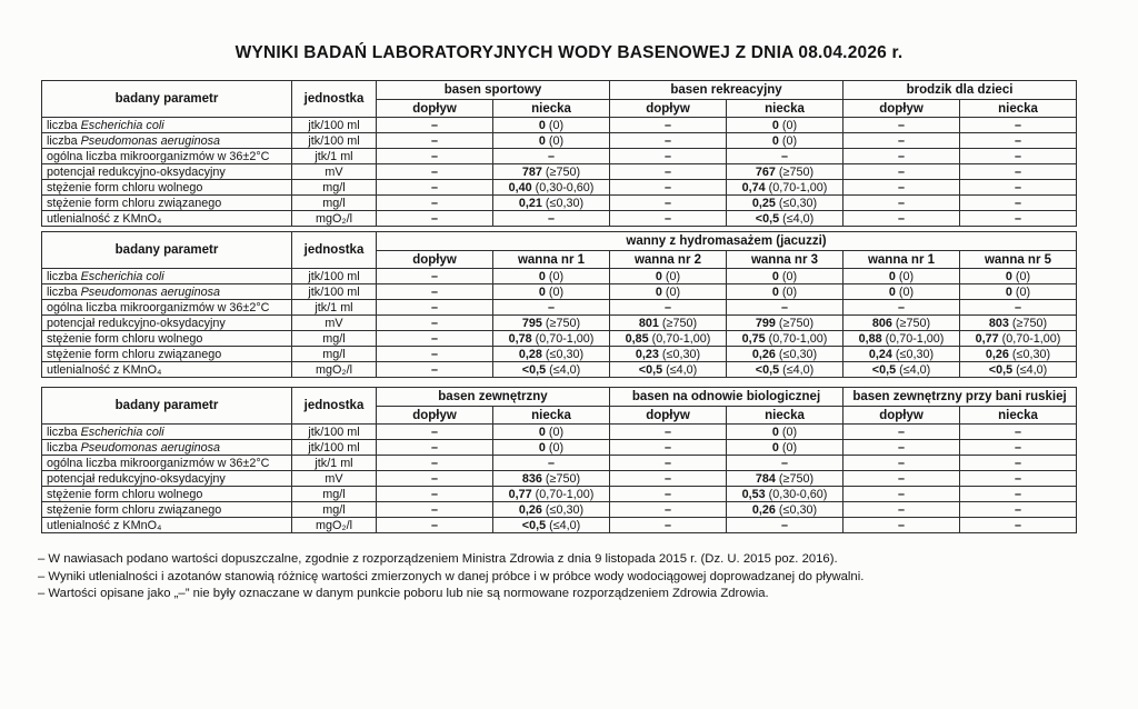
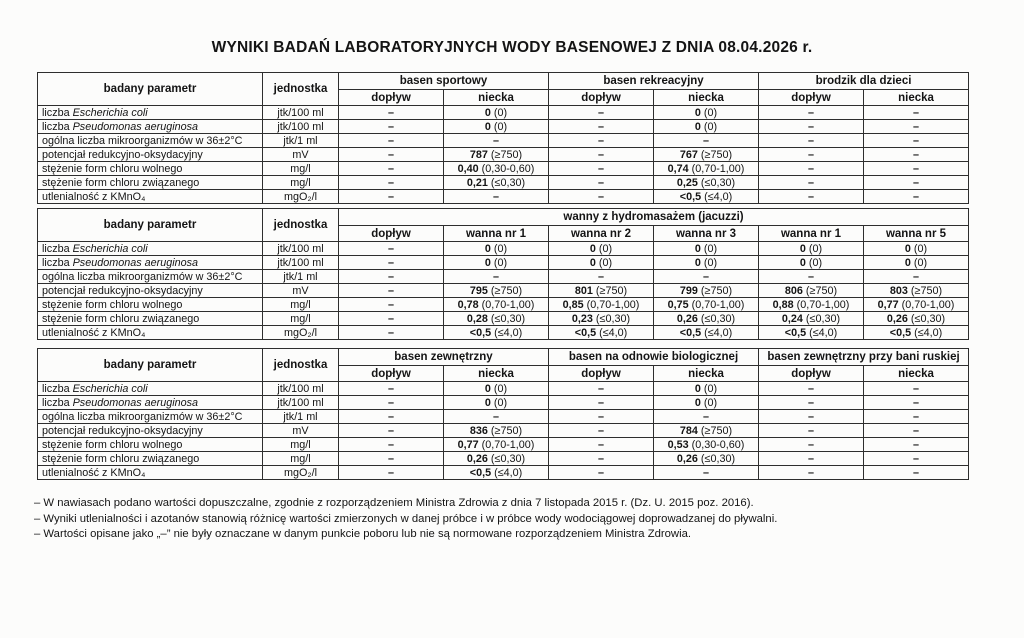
  WYNIKI BADAŃ LABORATORYJNYCH WODY BASENOWEJ Z DNIA 08.04.2026 r.
  badany parametr	jednostka	basen sportowy	basen rekreacyjny	brodzik dla dzieci
  dopływ	niecka	dopływ	niecka	dopływ	niecka
  liczba Escherichia coli	jtk/100 ml	–	0 (0)	–	0 (0)	–	–
  liczba Pseudomonas aeruginosa	jtk/100 ml	–	0 (0)	–	0 (0)	–	–
  ogólna liczba mikroorganizmów w 36±2°C	jtk/1 ml	–	–	–	–	–	–
  potencjał redukcyjno-oksydacyjny	mV	–	787 (≥750)	–	767 (≥750)	–	–
  stężenie form chloru wolnego	mg/l	–	0,40 (0,30-0,60)	–	0,74 (0,70-1,00)	–	–
  stężenie form chloru związanego	mg/l	–	0,21 (≤0,30)	–	0,25 (≤0,30)	–	–
  utlenialność z KMnO₄	mgO₂/l	–	–	–	<0,5 (≤4,0)	–	–
  badany parametr	jednostka	wanny z hydromasażem (jacuzzi)
  dopływ	wanna nr 1	wanna nr 2	wanna nr 3	wanna nr 1	wanna nr 5
  liczba Escherichia coli	jtk/100 ml	–	0 (0)	0 (0)	0 (0)	0 (0)	0 (0)
  liczba Pseudomonas aeruginosa	jtk/100 ml	–	0 (0)	0 (0)	0 (0)	0 (0)	0 (0)
  ogólna liczba mikroorganizmów w 36±2°C	jtk/1 ml	–	–	–	–	–	–
  potencjał redukcyjno-oksydacyjny	mV	–	795 (≥750)	801 (≥750)	799 (≥750)	806 (≥750)	803 (≥750)
  stężenie form chloru wolnego	mg/l	–	0,78 (0,70-1,00)	0,85 (0,70-1,00)	0,75 (0,70-1,00)	0,88 (0,70-1,00)	0,77 (0,70-1,00)
  stężenie form chloru związanego	mg/l	–	0,28 (≤0,30)	0,23 (≤0,30)	0,26 (≤0,30)	0,24 (≤0,30)	0,26 (≤0,30)
  utlenialność z KMnO₄	mgO₂/l	–	<0,5 (≤4,0)	<0,5 (≤4,0)	<0,5 (≤4,0)	<0,5 (≤4,0)	<0,5 (≤4,0)
  badany parametr	jednostka	basen zewnętrzny	basen na odnowie biologicznej	basen zewnętrzny przy bani ruskiej
  dopływ	niecka	dopływ	niecka	dopływ	niecka
  liczba Escherichia coli	jtk/100 ml	–	0 (0)	–	0 (0)	–	–
  liczba Pseudomonas aeruginosa	jtk/100 ml	–	0 (0)	–	0 (0)	–	–
  ogólna liczba mikroorganizmów w 36±2°C	jtk/1 ml	–	–	–	–	–	–
  potencjał redukcyjno-oksydacyjny	mV	–	836 (≥750)	–	784 (≥750)	–	–
  stężenie form chloru wolnego	mg/l	–	0,77 (0,70-1,00)	–	0,53 (0,30-0,60)	–	–
  stężenie form chloru związanego	mg/l	–	0,26 (≤0,30)	–	0,26 (≤0,30)	–	–
  utlenialność z KMnO₄	mgO₂/l	–	<0,5 (≤4,0)	–	–	–	–
- – W nawiasach podano wartości dopuszczalne, zgodnie z rozporządzeniem Ministra Zdrowia z dnia 9 listopada 2015 r. (Dz. U. 2015 poz. 2016).
+ – W nawiasach podano wartości dopuszczalne, zgodnie z rozporządzeniem Ministra Zdrowia z dnia 7 listopada 2015 r. (Dz. U. 2015 poz. 2016).
  – Wyniki utlenialności i azotanów stanowią różnicę wartości zmierzonych w danej próbce i w próbce wody wodociągowej doprowadzanej do pływalni.
- – Wartości opisane jako „–” nie były oznaczane w danym punkcie poboru lub nie są normowane rozporządzeniem Zdrowia Zdrowia.
+ – Wartości opisane jako „–” nie były oznaczane w danym punkcie poboru lub nie są normowane rozporządzeniem Ministra Zdrowia.
